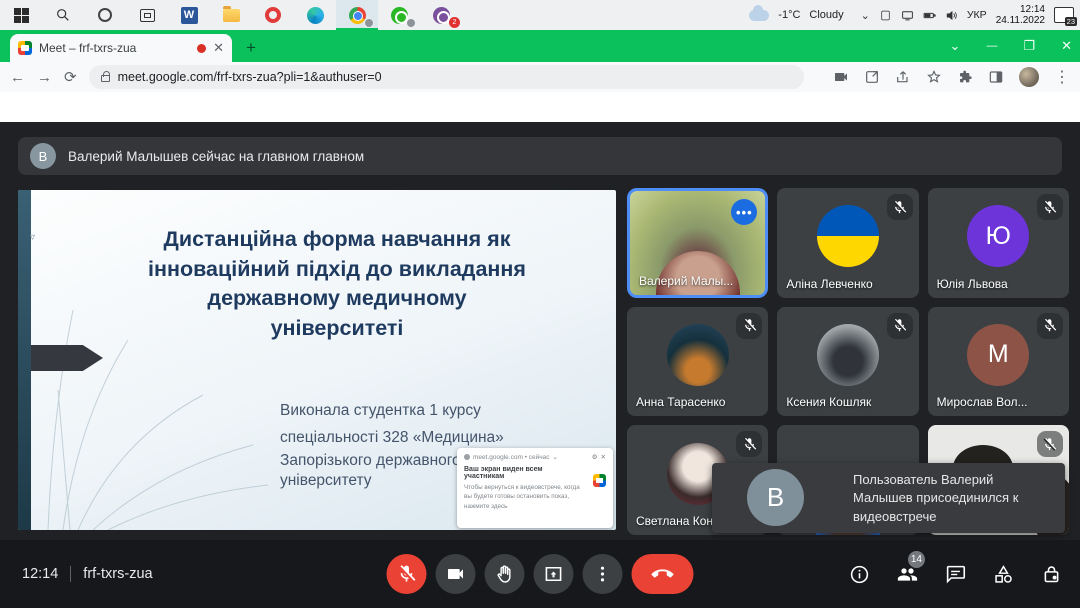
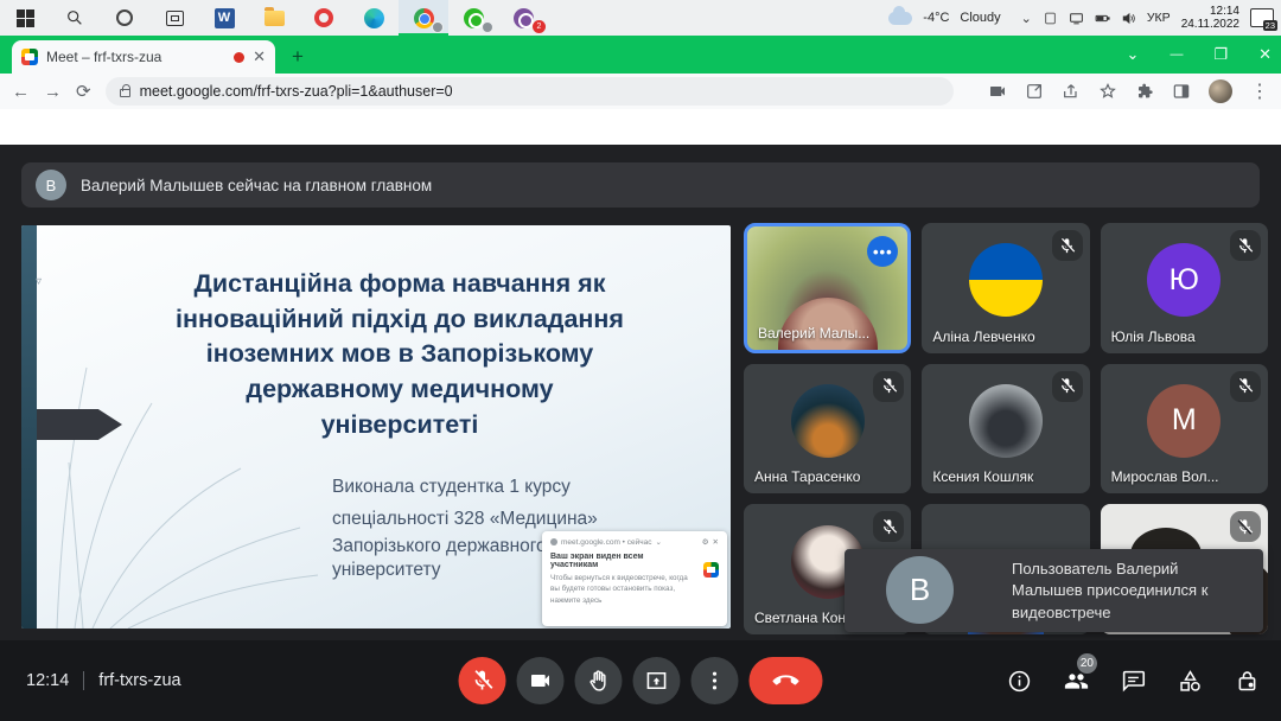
  W
- -1°C
+ -4°C
  Cloudy
  ⌄
  УКР
  12:14
  24.11.2022
  23
  Meet – frf-txrs-zua
  ✕
  +
  ⌄
  —
  ❐
  ✕
  ←
  →
  ⟳
  meet.google.com/frf-txrs-zua?pli=1&authuser=0
  ⋮
  В
  Валерий Малышев сейчас на главном главном
  ▿
  Дистанційна форма навчання як
  інноваційний підхід до викладання
+ іноземних мов в Запорізькому
  державному медичному
  університеті
  Виконала студентка 1 курсу
  спеціальності 328 «Медицина»
  Запорізького державног
  університету
  •••
  Валерий Малы...
  Аліна Левченко
  Ю
  Юлія Львова
  Анна Тарасенко
  Ксения Кошляк
  M
  Мирослав Вол...
  Светлана Кон
  В
  Пользователь Валерий Малышев присоединился к видеовстрече
  12:14
  frf-txrs-zua
- 14
+ 20
